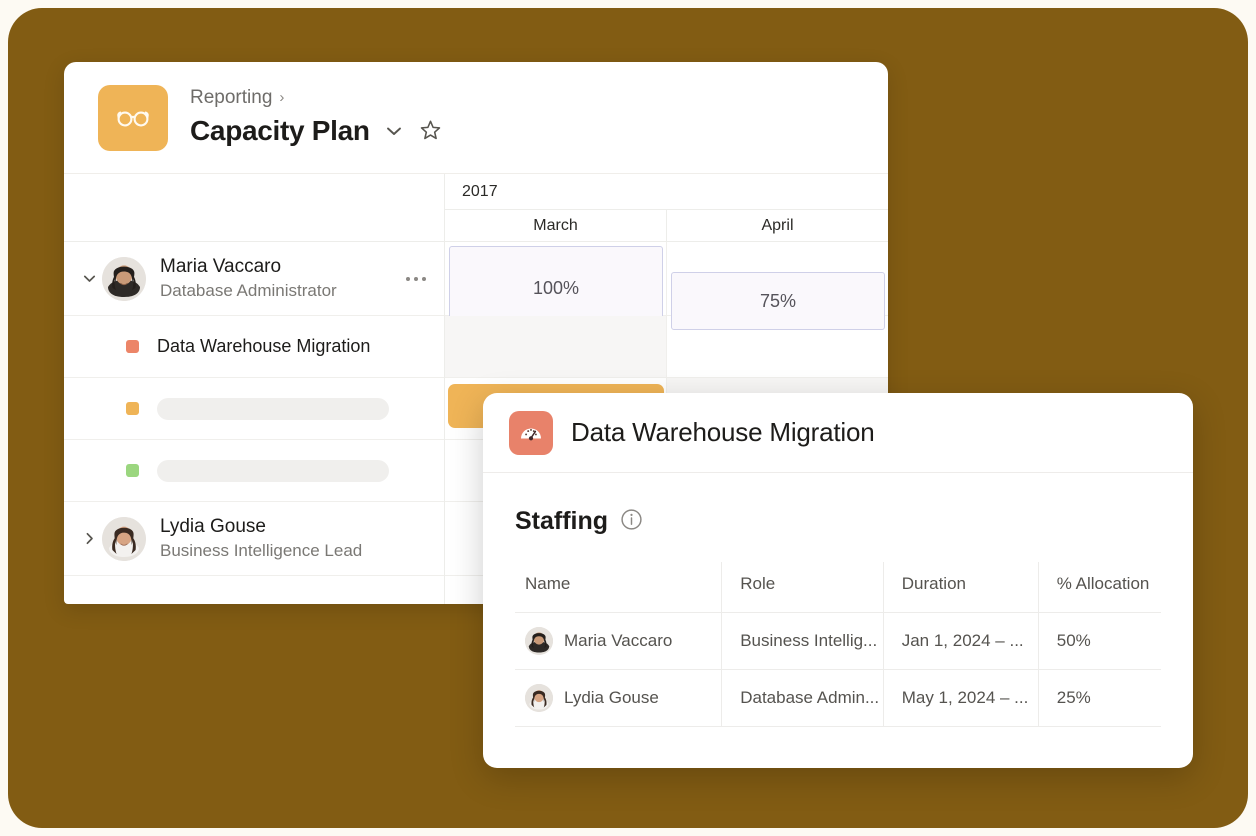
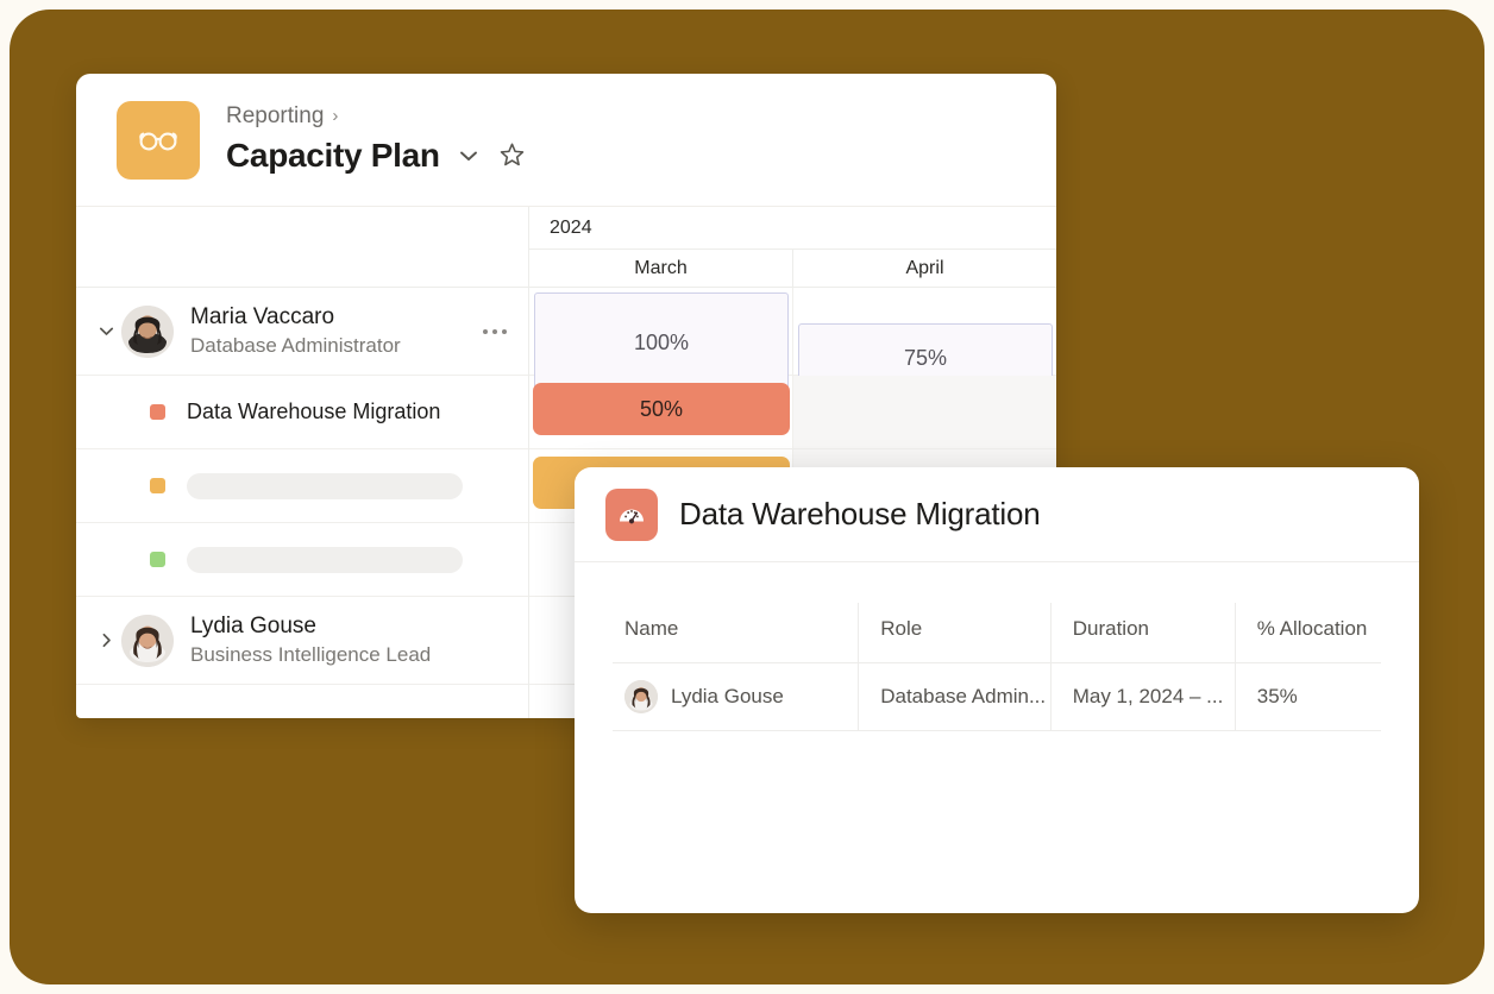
  Reporting
  ›
  Capacity Plan
  Maria Vaccaro
  Database Administrator
  Data Warehouse Migration
  Lydia Gouse
  Business Intelligence Lead
- 2017
+ 2024
  March
  April
  100%
  75%
+ 50%
  Data Warehouse Migration
- Staffing
  Name	Role	Duration	% Allocation
- Maria Vaccaro	Business Intellig...	Jan 1, 2024 – ...	50%
- Lydia Gouse	Database Admin...	May 1, 2024 – ...	25%
+ Lydia Gouse	Database Admin...	May 1, 2024 – ...	35%
